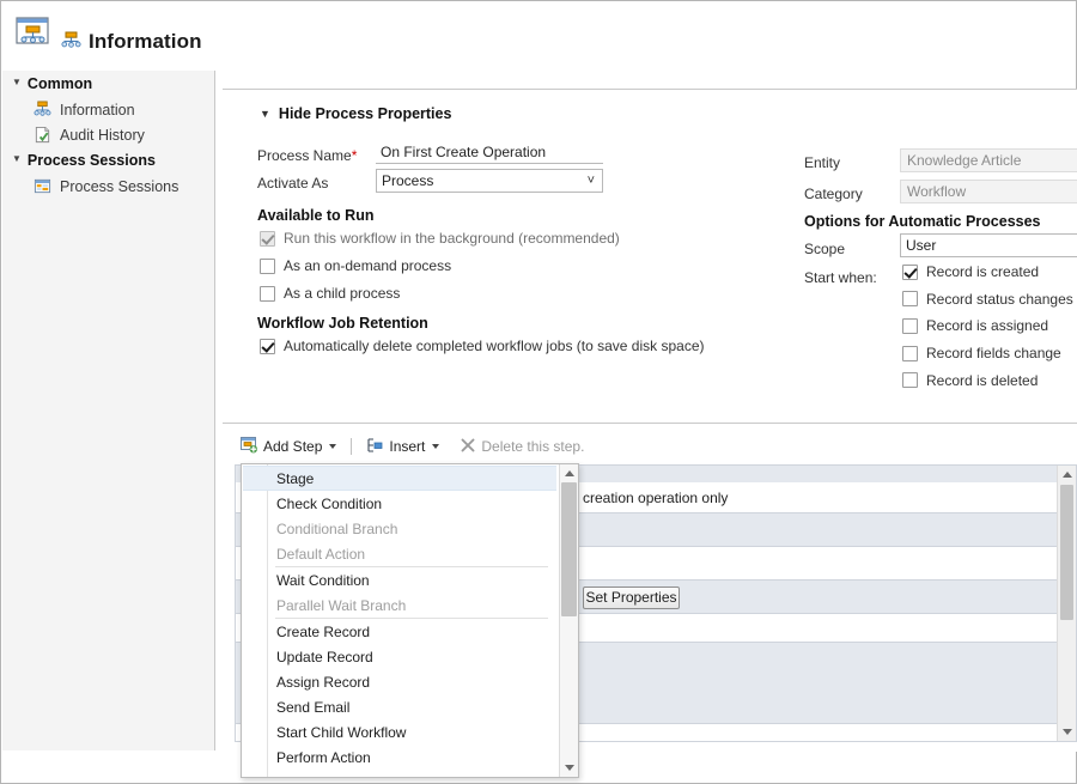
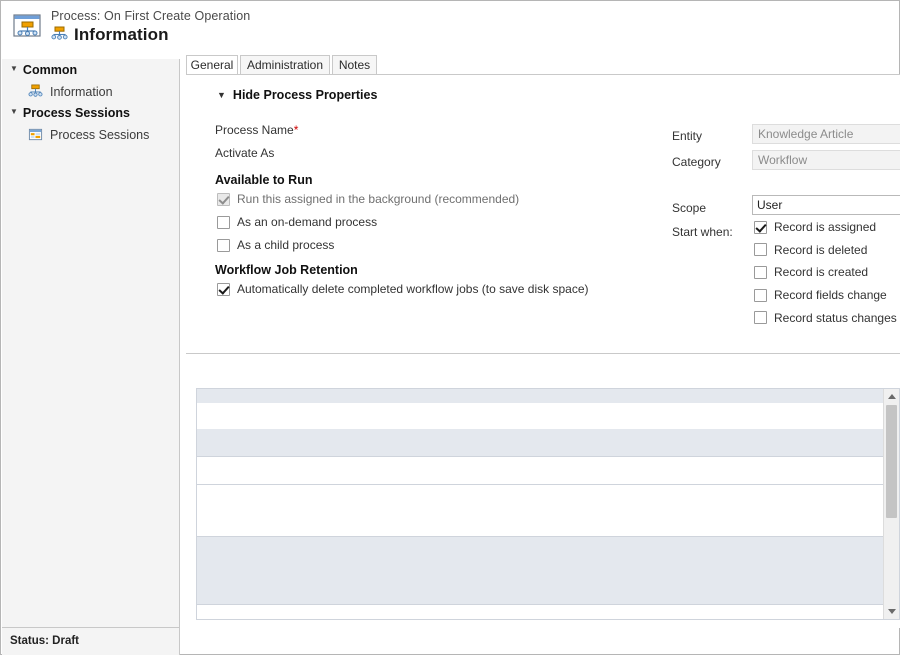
+ Process: On First Create Operation
  Information
  ▼
  Common
  Information
- Audit History
  ▼
  Process Sessions
  Process Sessions
+ Status: Draft
+ General
+ Administration
+ Notes
  ▼
  Hide Process Properties
  Process Name*
- On First Create Operation
  Activate As
- Process
- ˅
  Available to Run
- Run this workflow in the background (recommended)
+ Run this assigned in the background (recommended)
  As an on-demand process
  As a child process
  Workflow Job Retention
  Automatically delete completed workflow jobs (to save disk space)
  Entity
  Knowledge Article
  Category
  Workflow
- Options for Automatic Processes
  Scope
  User
  Start when:
- Record is created
+ Record is assigned
- Record status changes
+ Record is deleted
- Record is assigned
+ Record is created
  Record fields change
- Record is deleted
+ Record status changes
- Add Step
- Insert
- Delete this step.
- creation operation only
- Set Properties
- Stage
- Check Condition
- Conditional Branch
- Default Action
- Wait Condition
- Parallel Wait Branch
- Create Record
- Update Record
- Assign Record
- Send Email
- Start Child Workflow
- Perform Action
